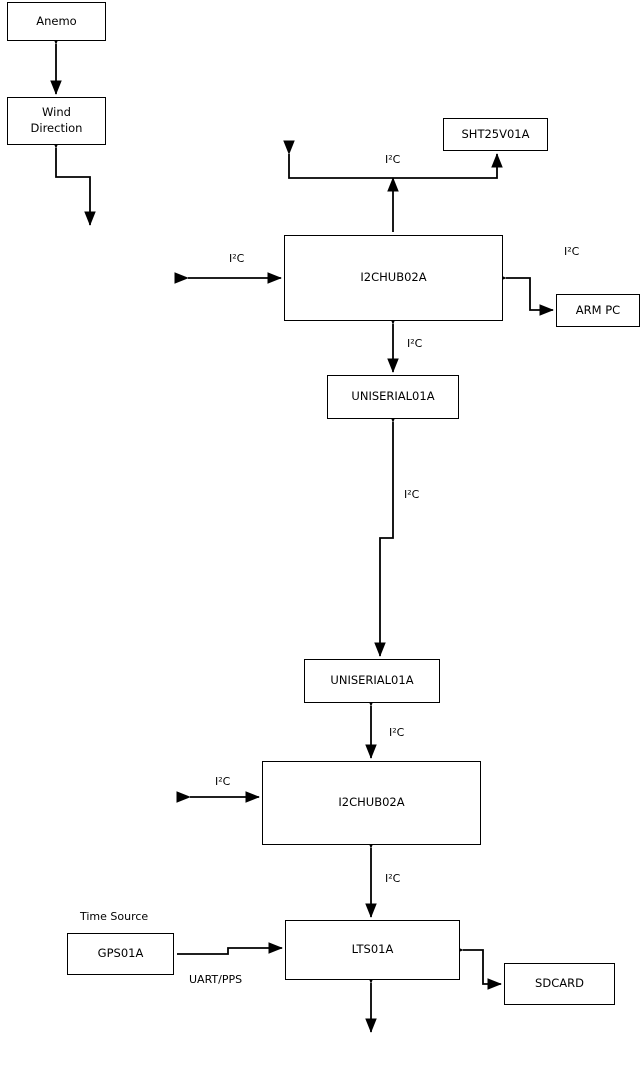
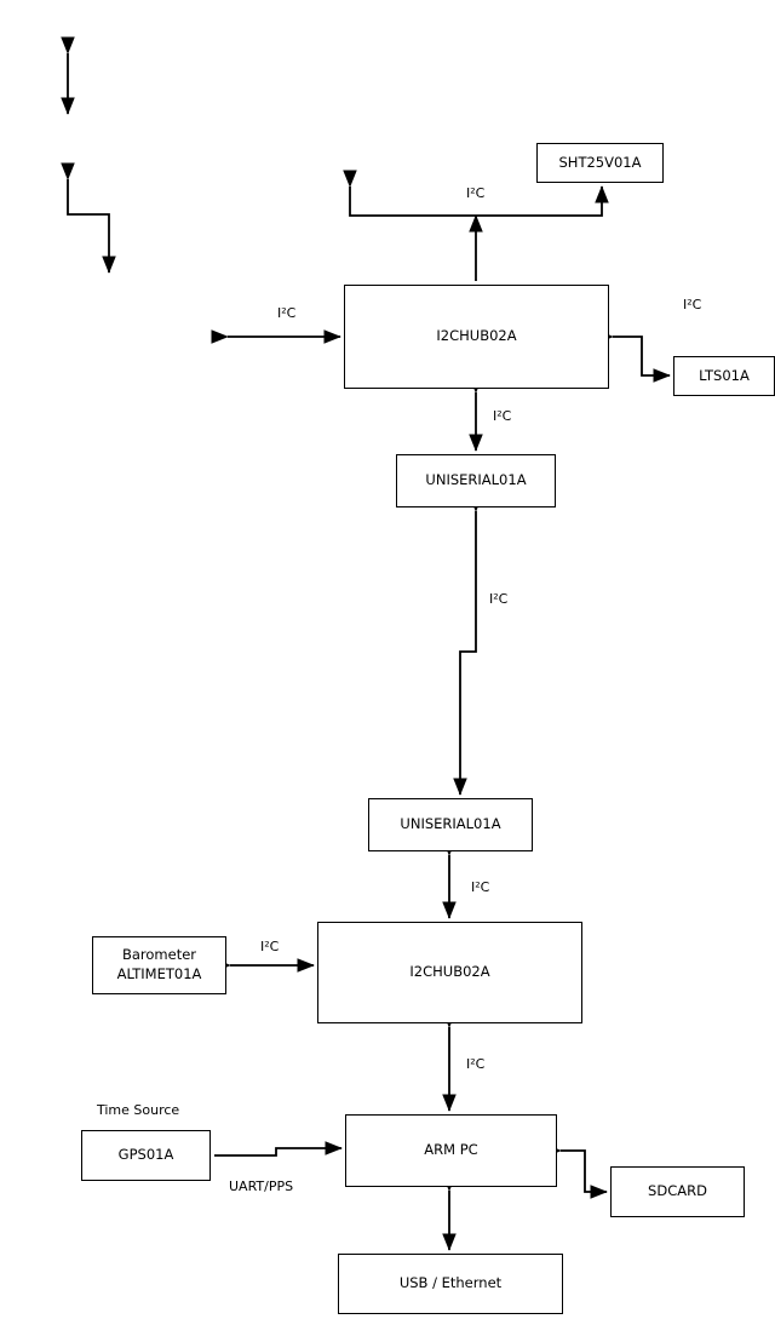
- Anemo
- Wind
- Direction
  SHT25V01A
  I2CHUB02A
- ARM PC
+ LTS01A
  UNISERIAL01A
  UNISERIAL01A
  I2CHUB02A
+ Barometer
+ ALTIMET01A
  GPS01A
- LTS01A
+ ARM PC
  SDCARD
+ USB / Ethernet
  I²C
  I²C
  I²C
  I²C
  I²C
  I²C
  I²C
  I²C
  Time Source
  UART/PPS
